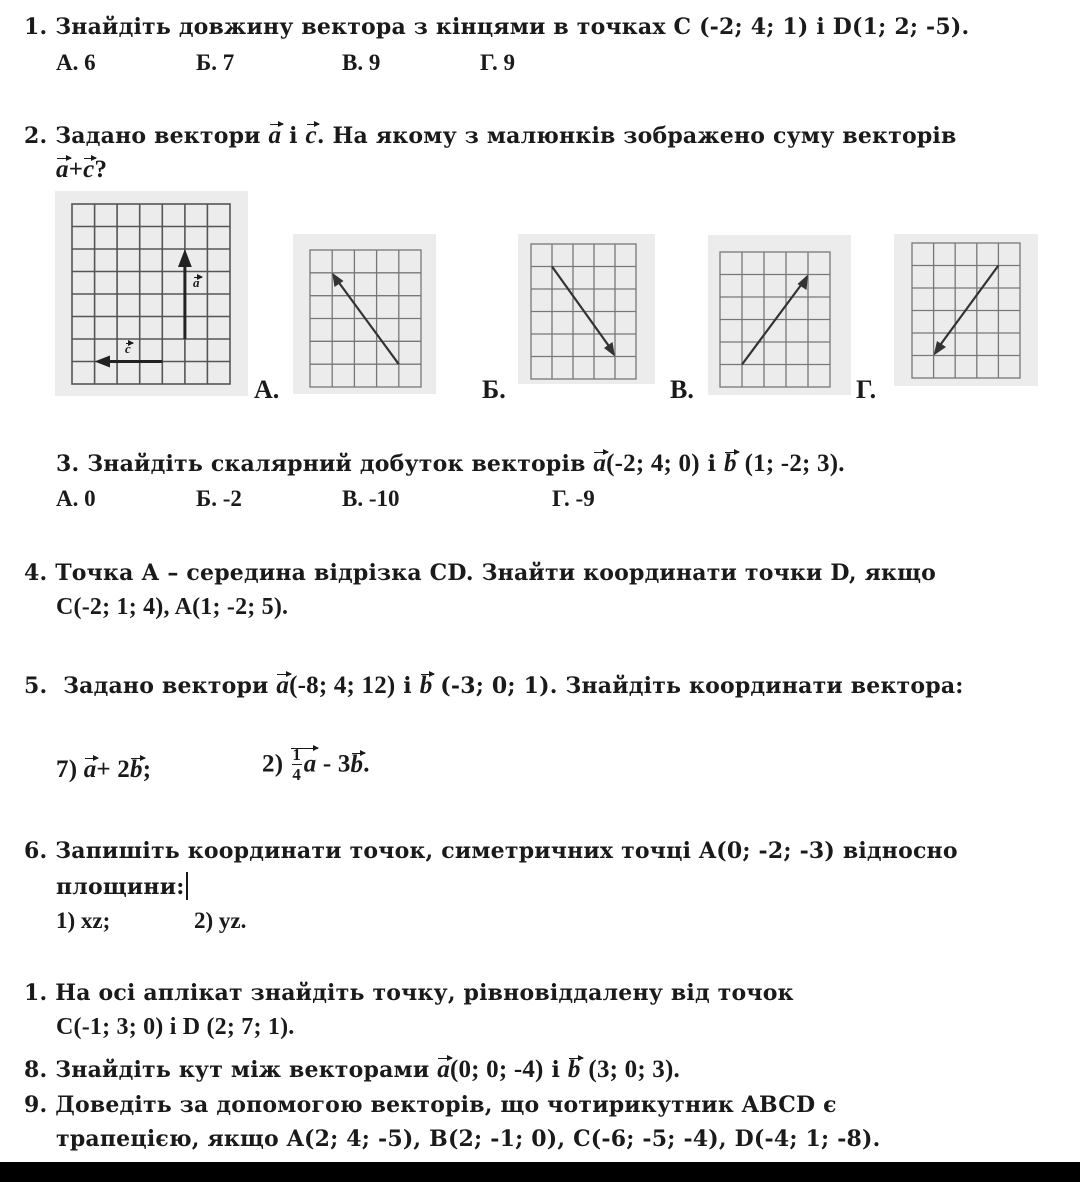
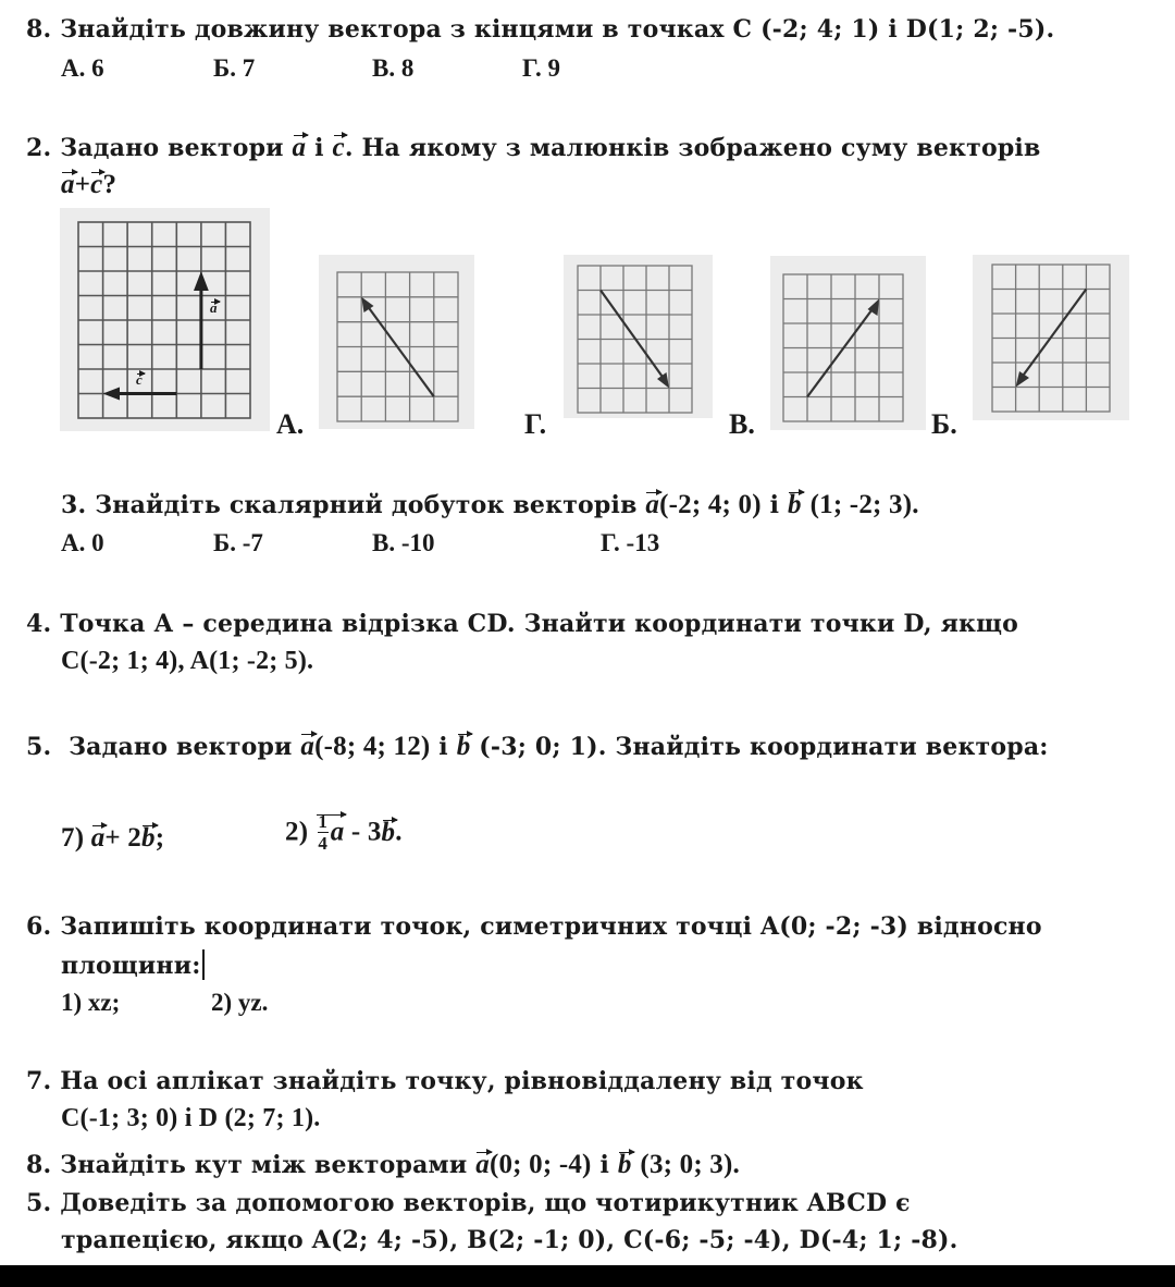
- 1. Знайдіть довжину вектора з кінцями в точках C (-2; 4; 1) і D(1; 2; -5).
+ 8. Знайдіть довжину вектора з кінцями в точках C (-2; 4; 1) і D(1; 2; -5).
  А. 6
  Б. 7
- В. 9
+ В. 8
  Г. 9
  2. Задано вектори a і c. На якому з малюнків зображено суму векторів
  a+c?
  a
  c
  А.
- Б.
+ Г.
  В.
- Г.
+ Б.
  3. Знайдіть скалярний добуток векторів a(-2; 4; 0) і b (1; -2; 3).
  А. 0
- Б. -2
+ Б. -7
  В. -10
- Г. -9
+ Г. -13
  4. Точка А – середина відрізка CD. Знайти координати точки D, якщо
  C(-2; 1; 4), A(1; -2; 5).
  5. Задано вектори a(-8; 4; 12) і b (-3; 0; 1). Знайдіть координати вектора:
  7) a+ 2b;
  2)
  1
  4
  a - 3b.
  6. Запишіть координати точок, симетричних точці A(0; -2; -3) відносно
  площини:
  1) xz;
  2) yz.
- 1. На осі аплікат знайдіть точку, рівновіддалену від точок
+ 7. На осі аплікат знайдіть точку, рівновіддалену від точок
  C(-1; 3; 0) і D (2; 7; 1).
  8. Знайдіть кут між векторами a(0; 0; -4) і b (3; 0; 3).
- 9. Доведіть за допомогою векторів, що чотирикутник ABCD є
+ 5. Доведіть за допомогою векторів, що чотирикутник ABCD є
  трапецією, якщо A(2; 4; -5), B(2; -1; 0), C(-6; -5; -4), D(-4; 1; -8).
